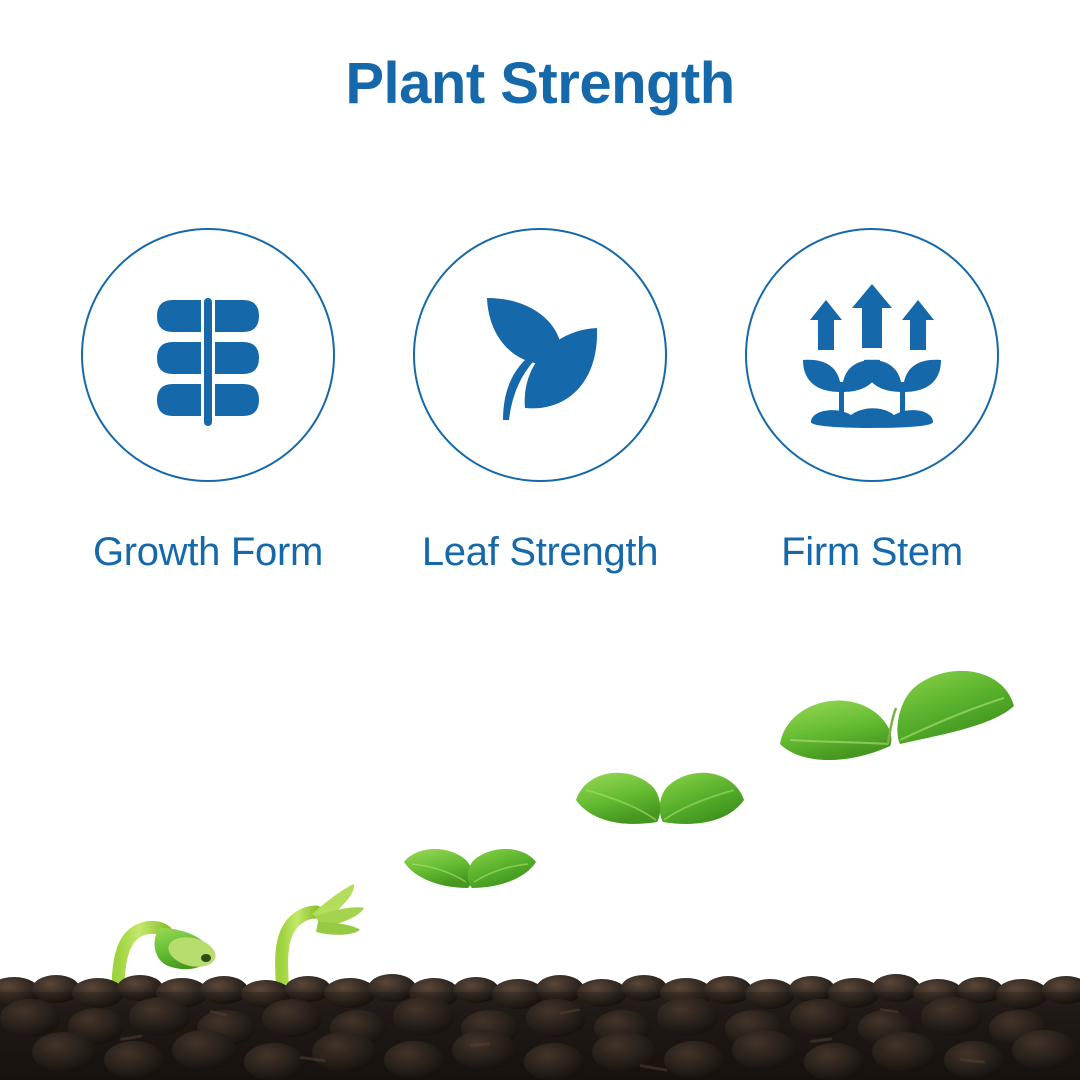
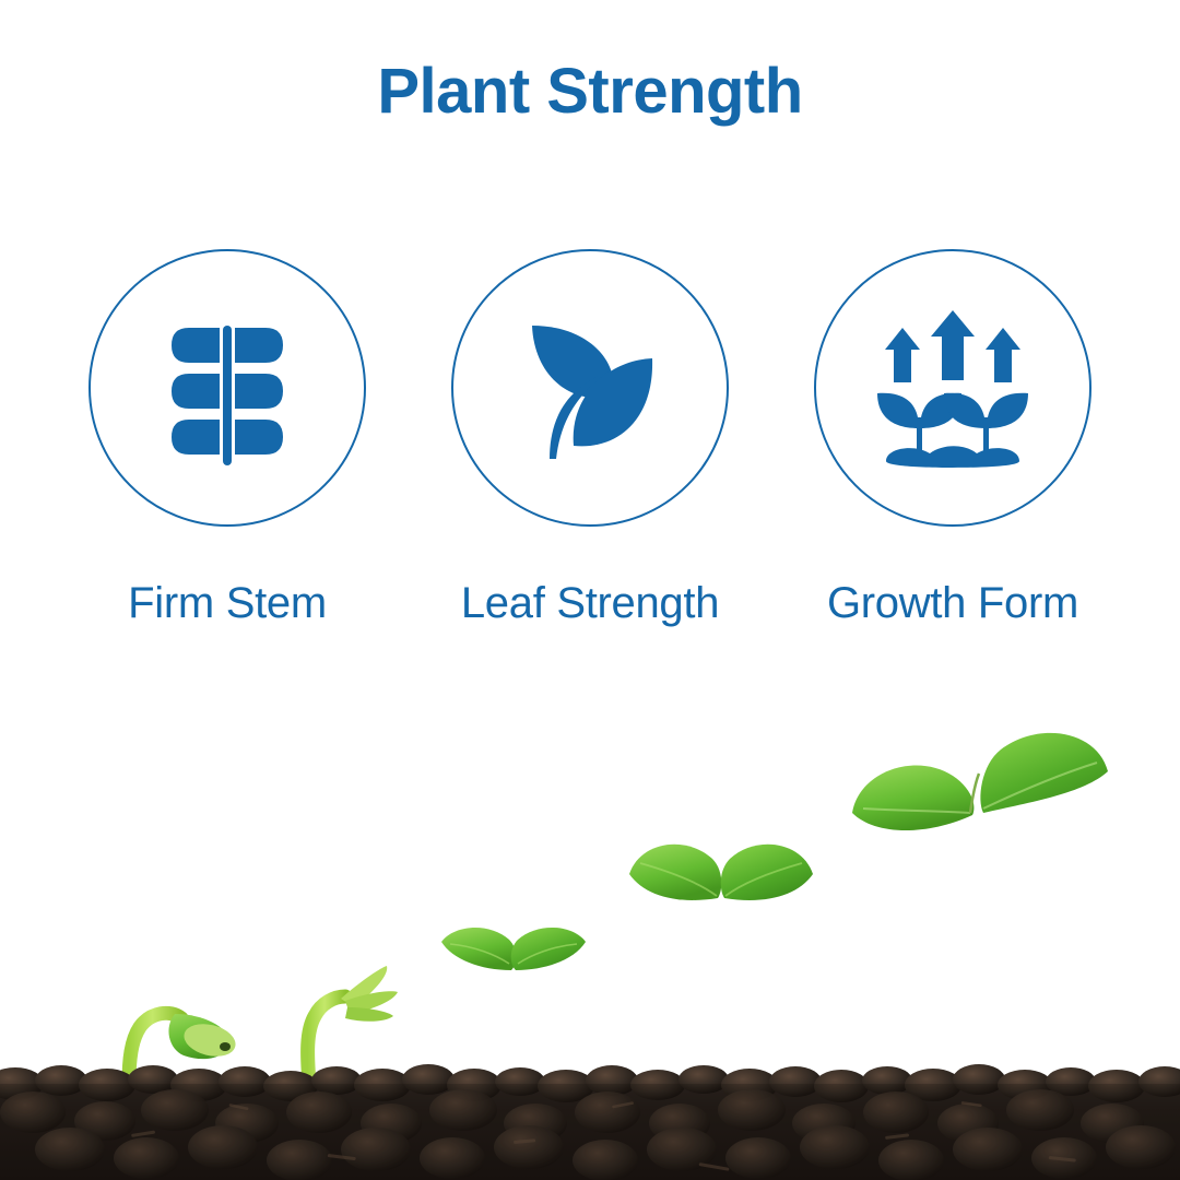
  Plant Strength
- Growth Form
+ Firm Stem
  Leaf Strength
- Firm Stem
+ Growth Form
